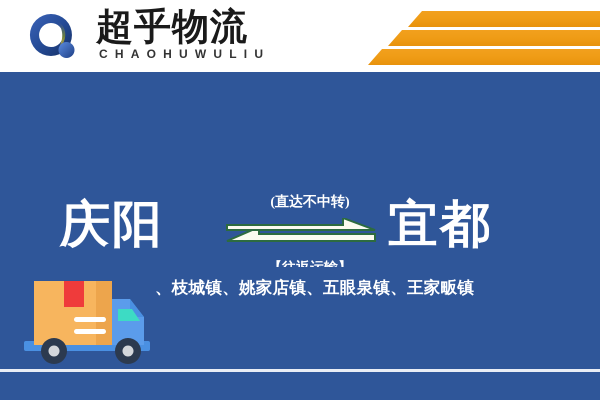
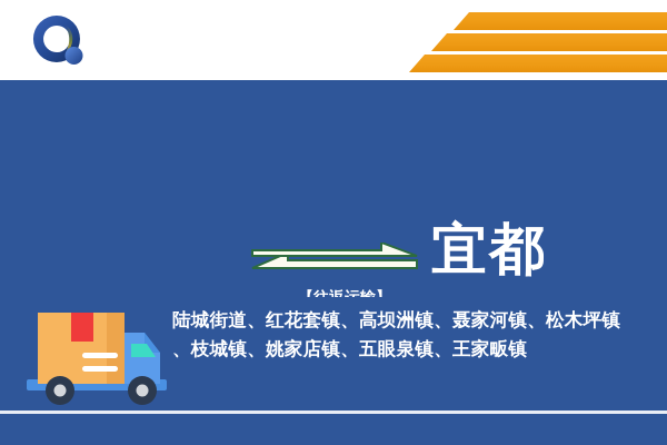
- 超乎物流
- CHAOHUWULIU
- 庆阳
- (直达不中转)
  宜都
+ 陆城街道、红花套镇、高坝洲镇、聂家河镇、松木坪镇
  、枝城镇、姚家店镇、五眼泉镇、王家畈镇
